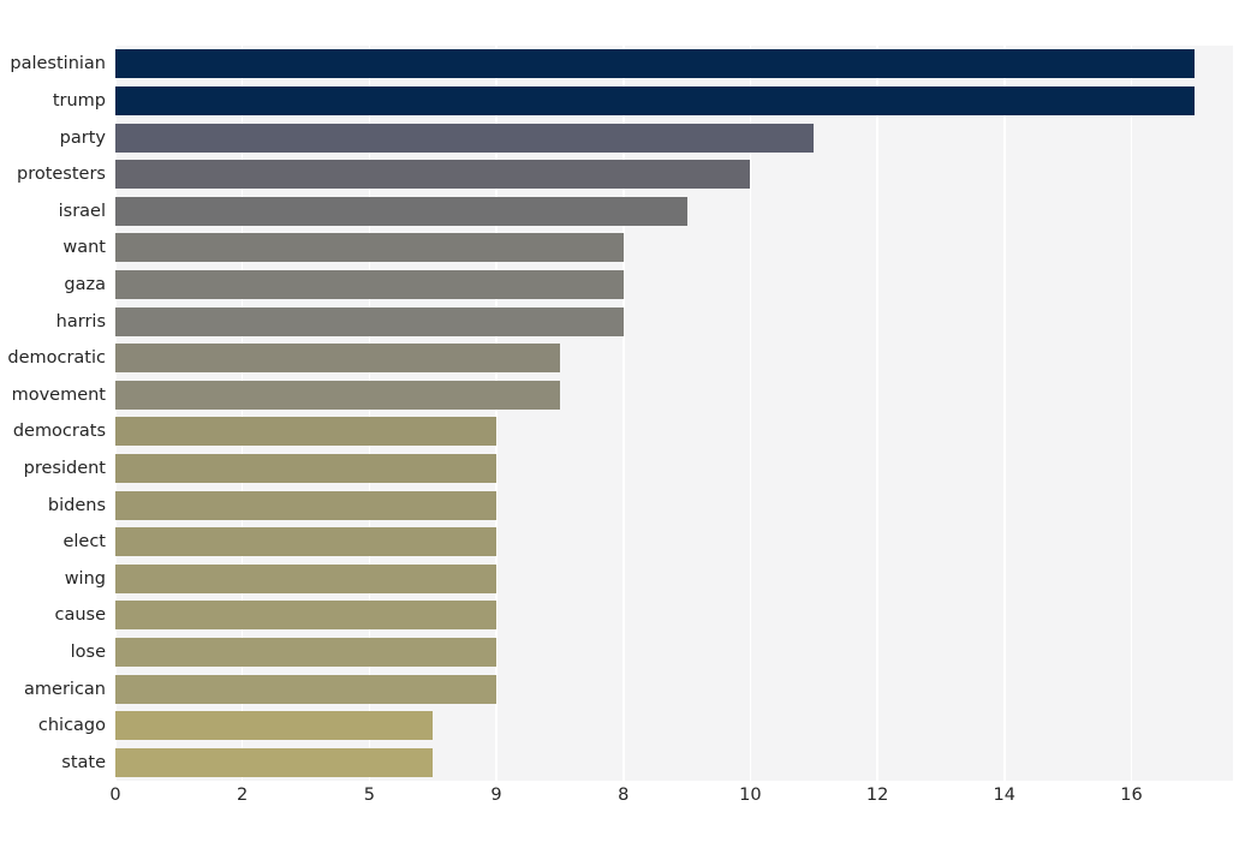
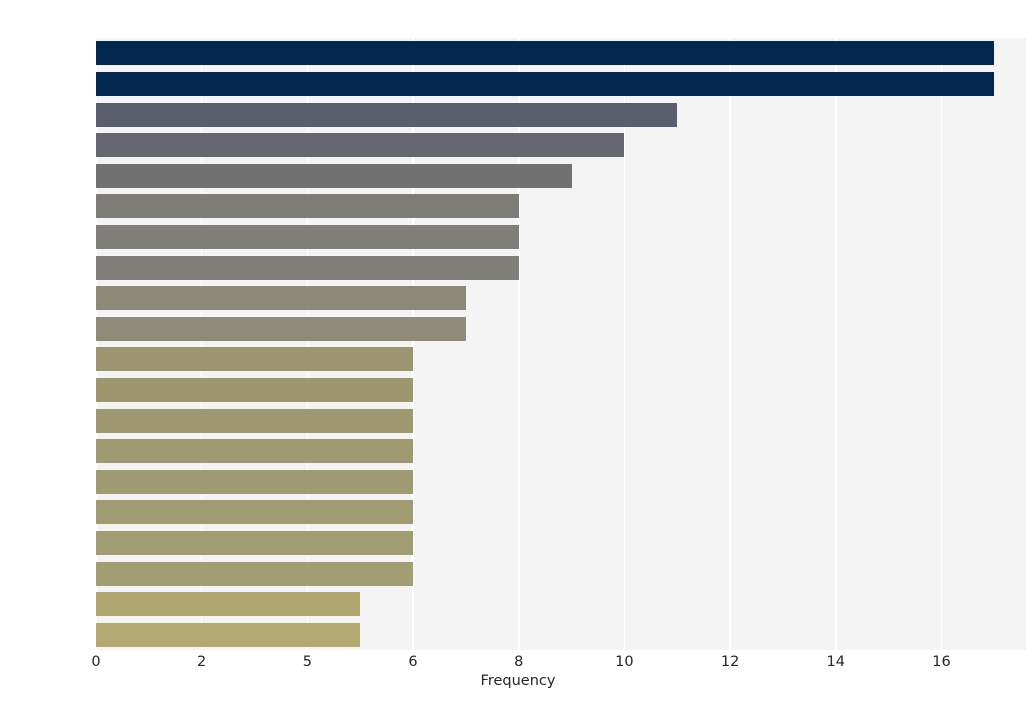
- palestinian
- trump
- party
- protesters
- israel
- want
- gaza
- harris
- democratic
- movement
- democrats
- president
- bidens
- elect
- wing
- cause
- lose
- american
- chicago
- state
  0
  2
  5
- 9
+ 6
  8
  10
  12
  14
  16
+ Frequency
